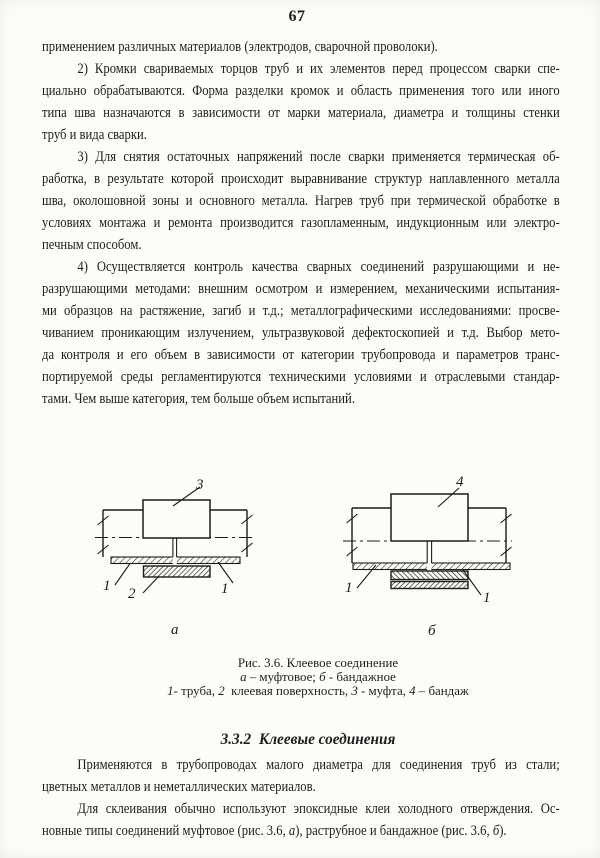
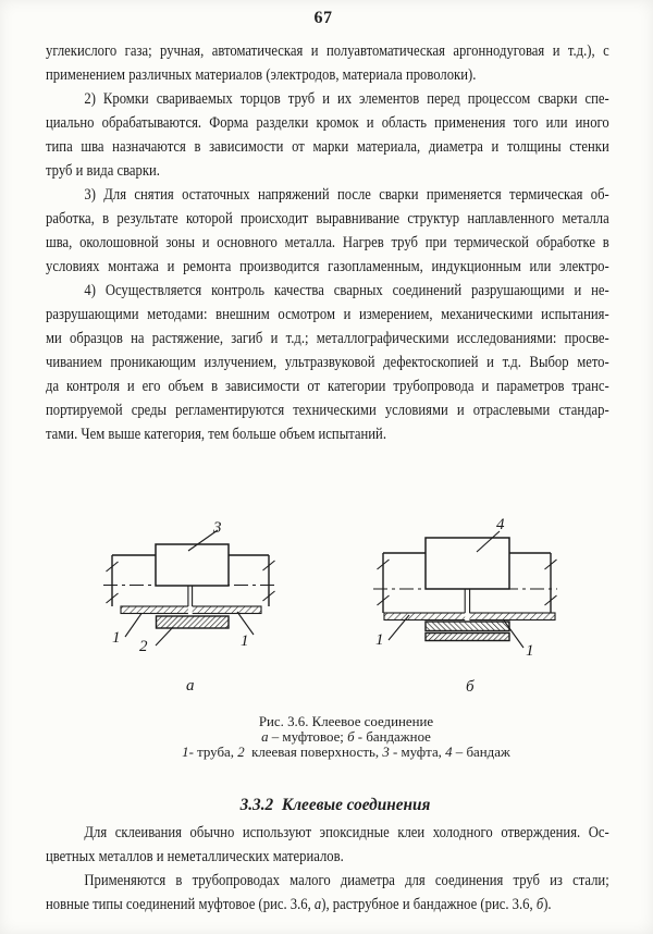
  67
+ углекислого газа; ручная, автоматическая и полуавтоматическая аргоннодуговая и т.д.), с
- применением различных материалов (электродов, сварочной проволоки).
+ применением различных материалов (электродов, материала проволоки).
  2) Кромки свариваемых торцов труб и их элементов перед процессом сварки спе-
  циально обрабатываются. Форма разделки кромок и область применения того или иного
  типа шва назначаются в зависимости от марки материала, диаметра и толщины стенки
  труб и вида сварки.
  3) Для снятия остаточных напряжений после сварки применяется термическая об-
  работка, в результате которой происходит выравнивание структур наплавленного металла
  шва, околошовной зоны и основного металла. Нагрев труб при термической обработке в
  условиях монтажа и ремонта производится газопламенным, индукционным или электро-
- печным способом.
  4) Осуществляется контроль качества сварных соединений разрушающими и не-
  разрушающими методами: внешним осмотром и измерением, механическими испытания-
  ми образцов на растяжение, загиб и т.д.; металлографическими исследованиями: просве-
  чиванием проникающим излучением, ультразвуковой дефектоскопией и т.д. Выбор мето-
  да контроля и его объем в зависимости от категории трубопровода и параметров транс-
  портируемой среды регламентируются техническими условиями и отраслевыми стандар-
  тами. Чем выше категория, тем больше объем испытаний.
  3
  1
  2
  1
  а
  4
  1
  1
  б
  Рис. 3.6. Клеевое соединение
  а – муфтовое; б - бандажное
  1- труба, 2 клеевая поверхность, 3 - муфта, 4 – бандаж
  3.3.2 Клеевые соединения
- Применяются в трубопроводах малого диаметра для соединения труб из стали;
+ Для склеивания обычно используют эпоксидные клеи холодного отверждения. Ос-
  цветных металлов и неметаллических материалов.
- Для склеивания обычно используют эпоксидные клеи холодного отверждения. Ос-
+ Применяются в трубопроводах малого диаметра для соединения труб из стали;
  новные типы соединений муфтовое (рис. 3.6, а), раструбное и бандажное (рис. 3.6, б).
